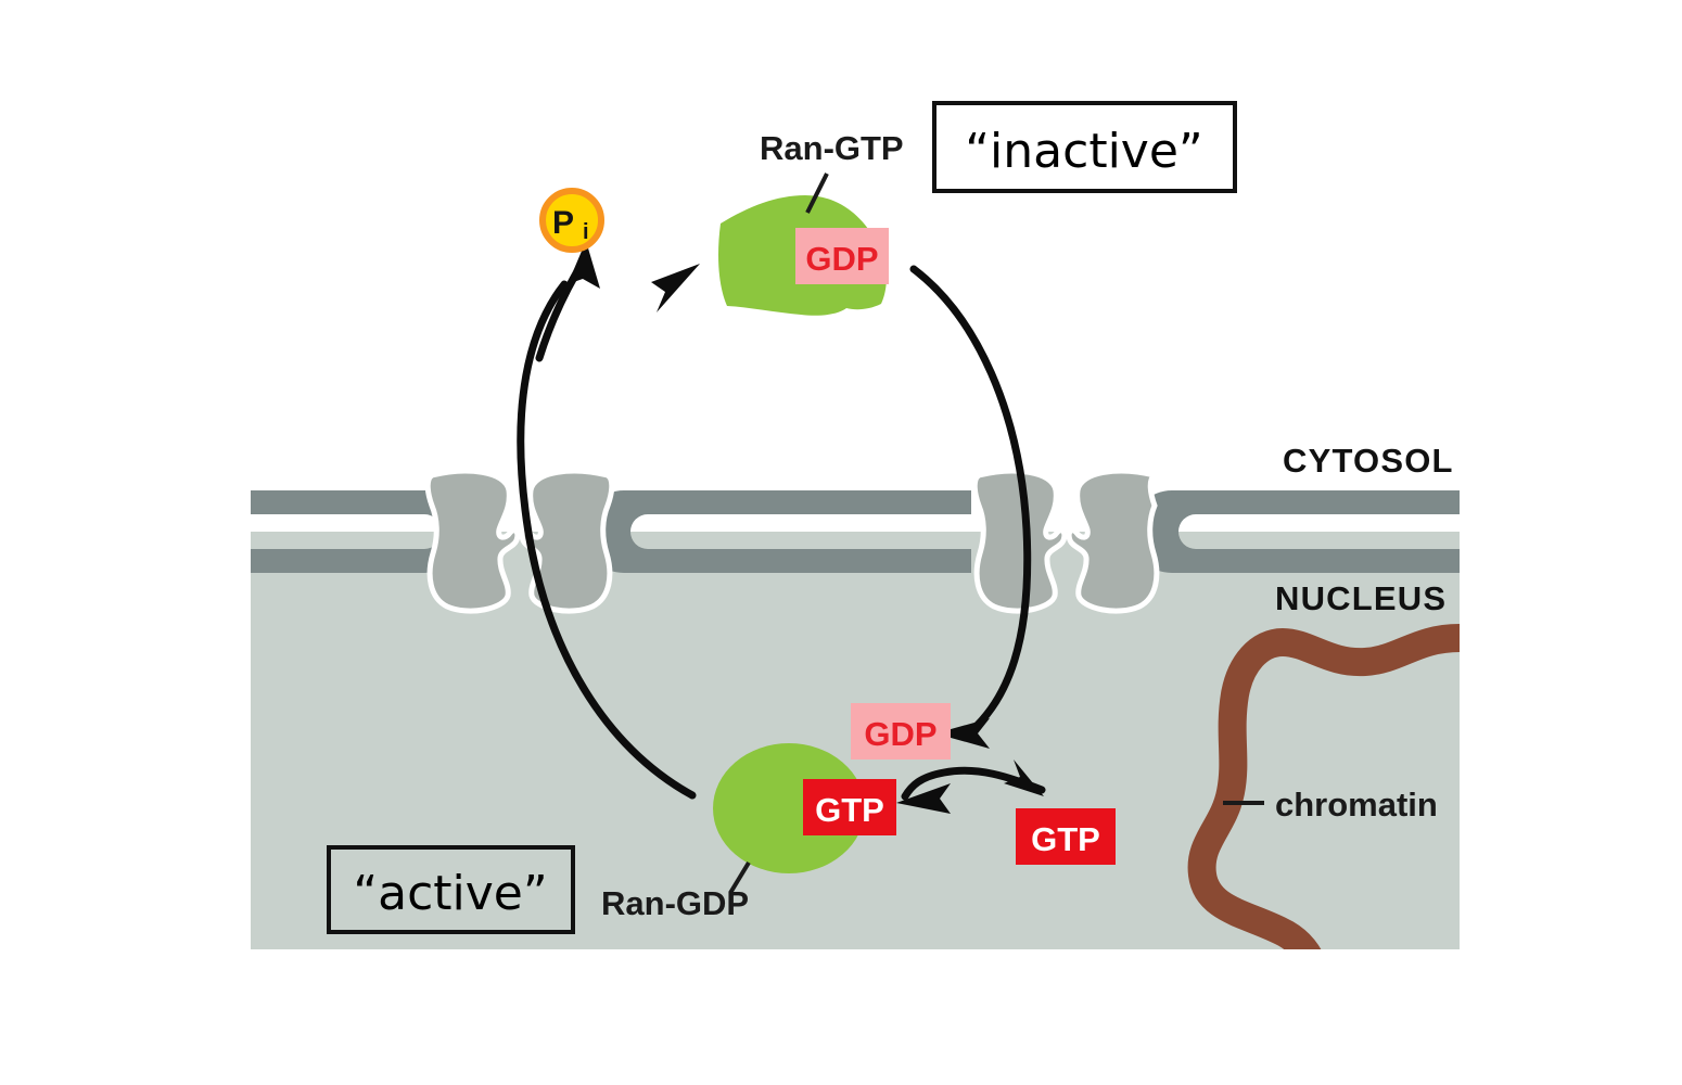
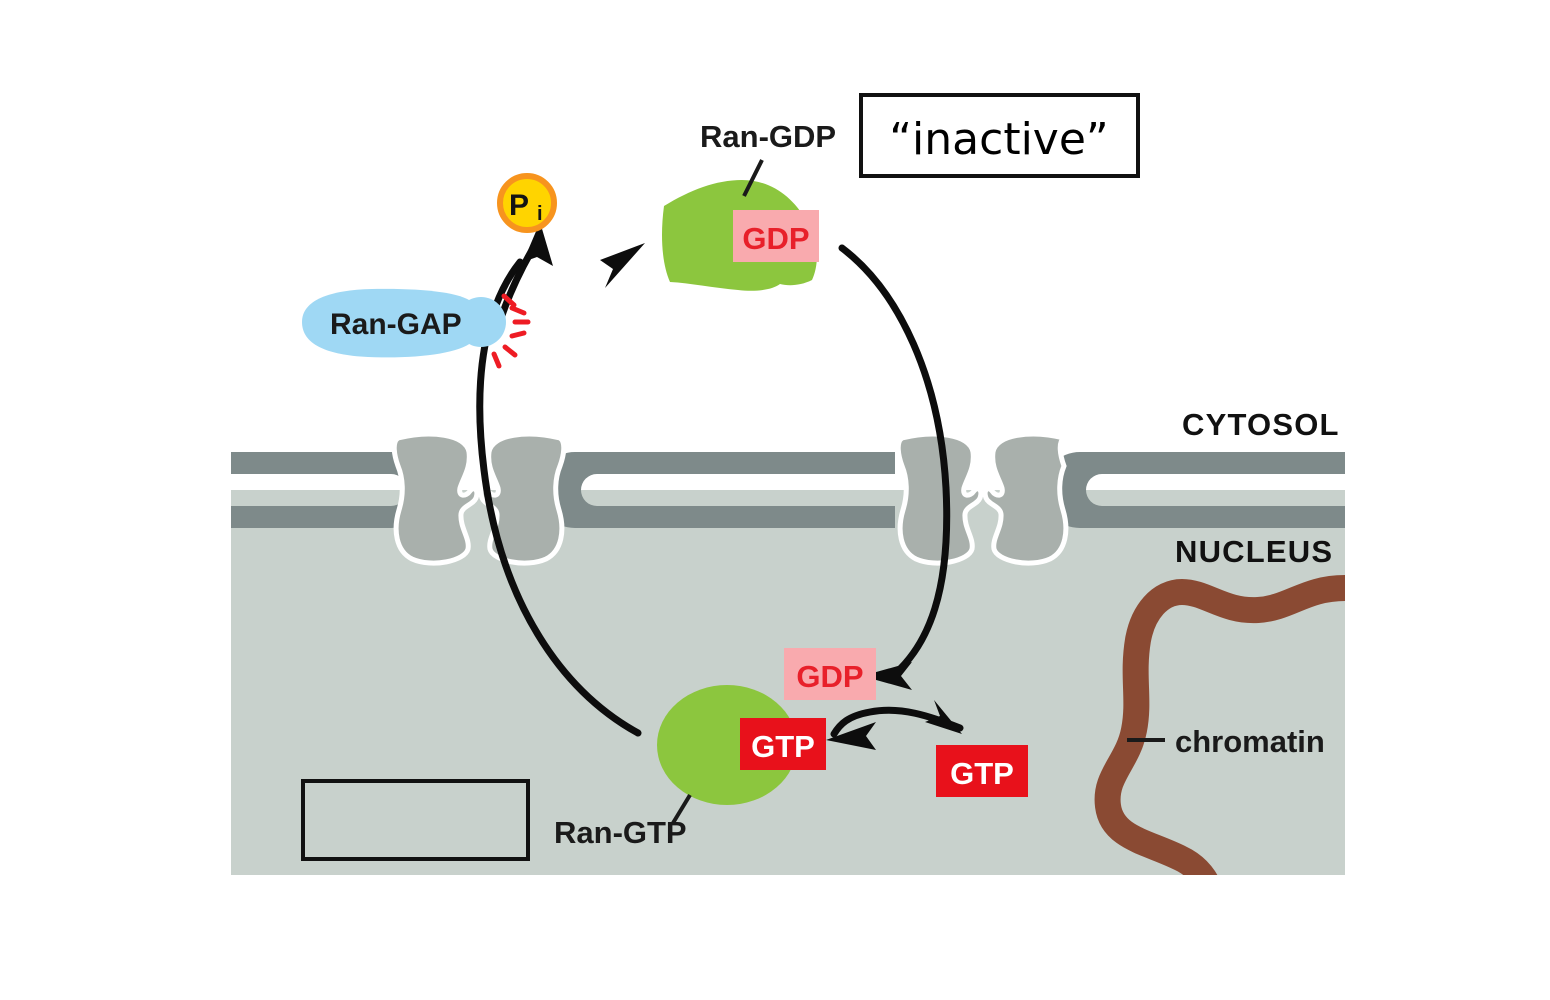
- Ran-GTP
+ Ran-GDP
  GDP
  “inactive”
  P
  i
+ Ran-GAP
  CYTOSOL
  NUCLEUS
  chromatin
  GDP
  GTP
  GTP
- Ran-GDP
+ Ran-GTP
- “active”
